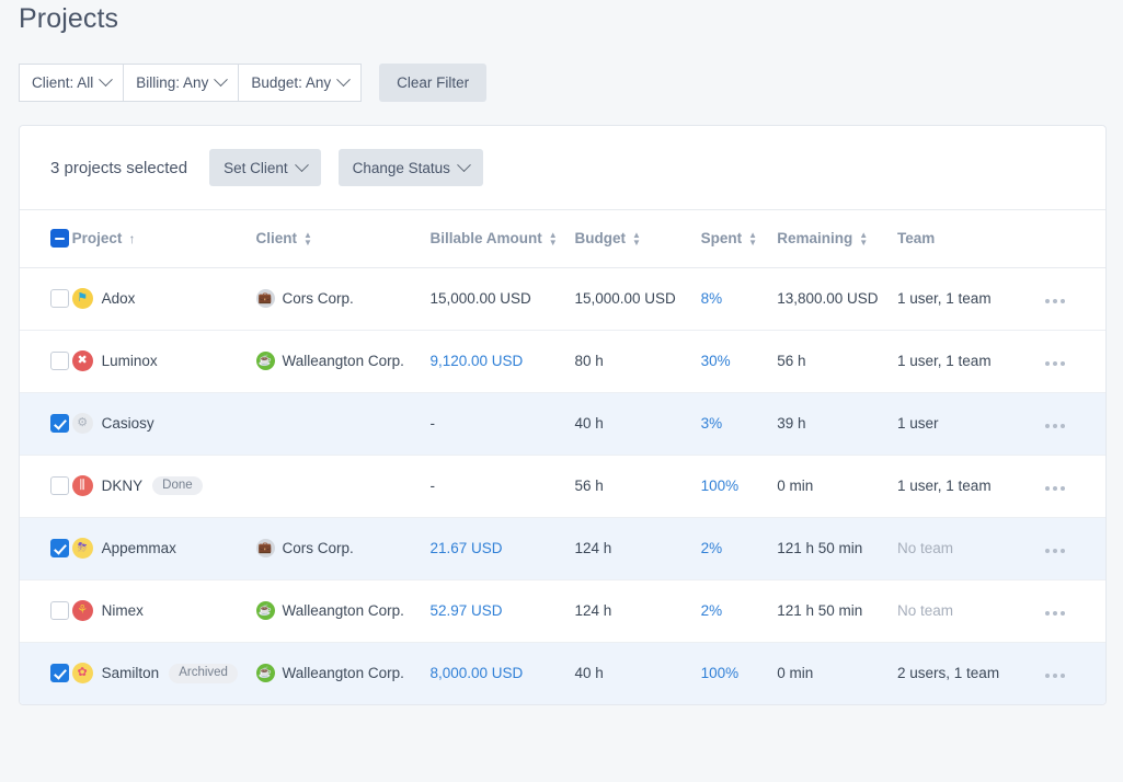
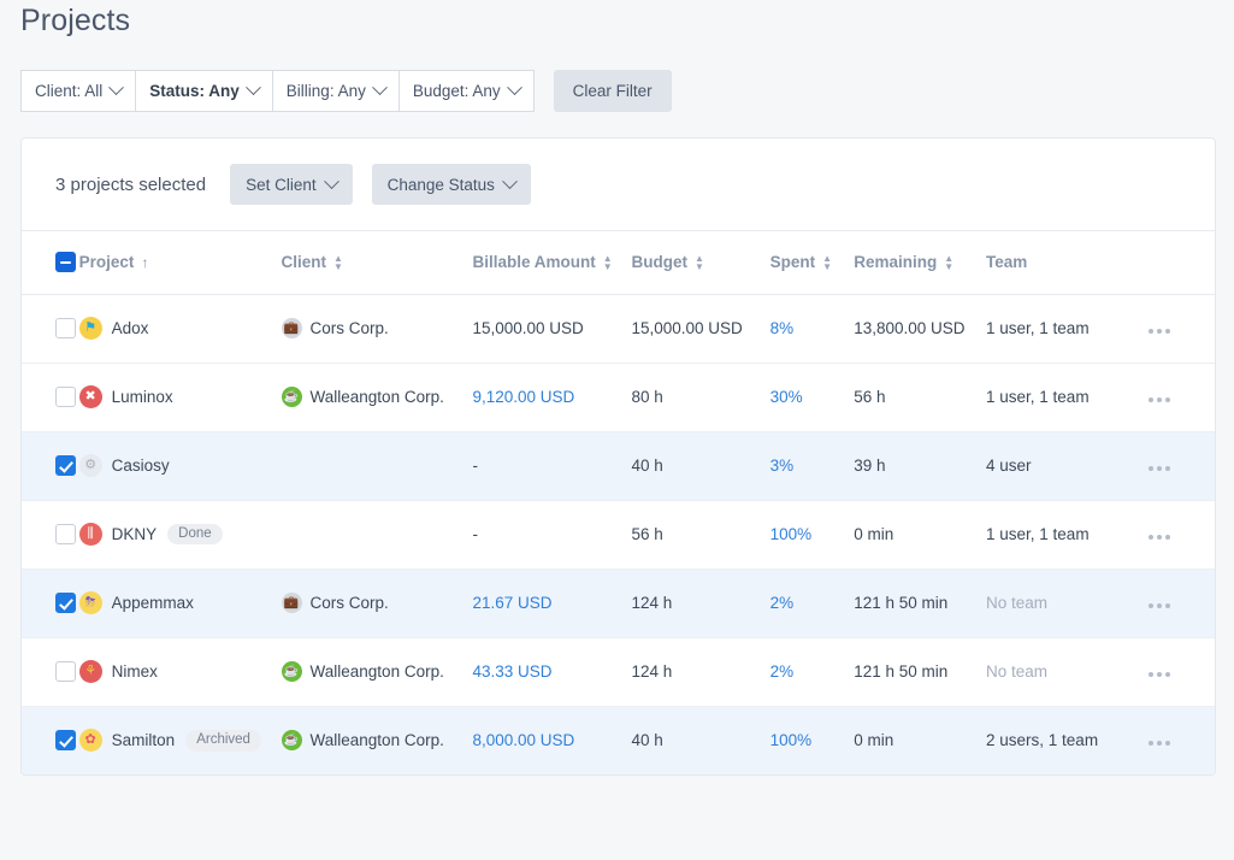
  Projects
  Client: All
+ Status: Any
  Billing: Any
  Budget: Any
  Clear Filter
  3 projects selected
  Set Client
  Change Status
  	Project ↑	Client ▲▼	Billable Amount ▲▼	Budget ▲▼	Spent ▲▼	Remaining ▲▼	Team
  	⚑ Adox	💼 Cors Corp.	15,000.00 USD	15,000.00 USD	8%	13,800.00 USD	1 user, 1 team
  	✖ Luminox	☕ Walleangton Corp.	9,120.00 USD	80 h	30%	56 h	1 user, 1 team
- 	⚙ Casiosy		-	40 h	3%	39 h	1 user
+ 	⚙ Casiosy		-	40 h	3%	39 h	4 user
  	⫼ DKNY Done		-	56 h	100%	0 min	1 user, 1 team
  	⛈ Appemmax	💼 Cors Corp.	21.67 USD	124 h	2%	121 h 50 min	No team
- 	⚘ Nimex	☕ Walleangton Corp.	52.97 USD	124 h	2%	121 h 50 min	No team
+ 	⚘ Nimex	☕ Walleangton Corp.	43.33 USD	124 h	2%	121 h 50 min	No team
  	✿ Samilton Archived	☕ Walleangton Corp.	8,000.00 USD	40 h	100%	0 min	2 users, 1 team
